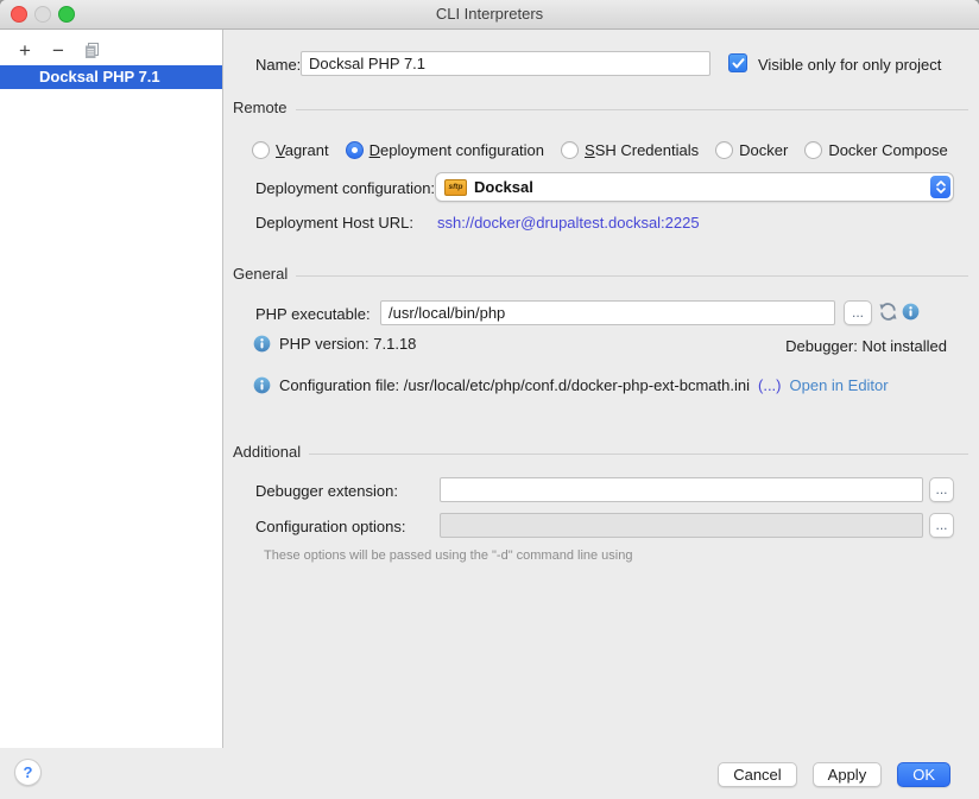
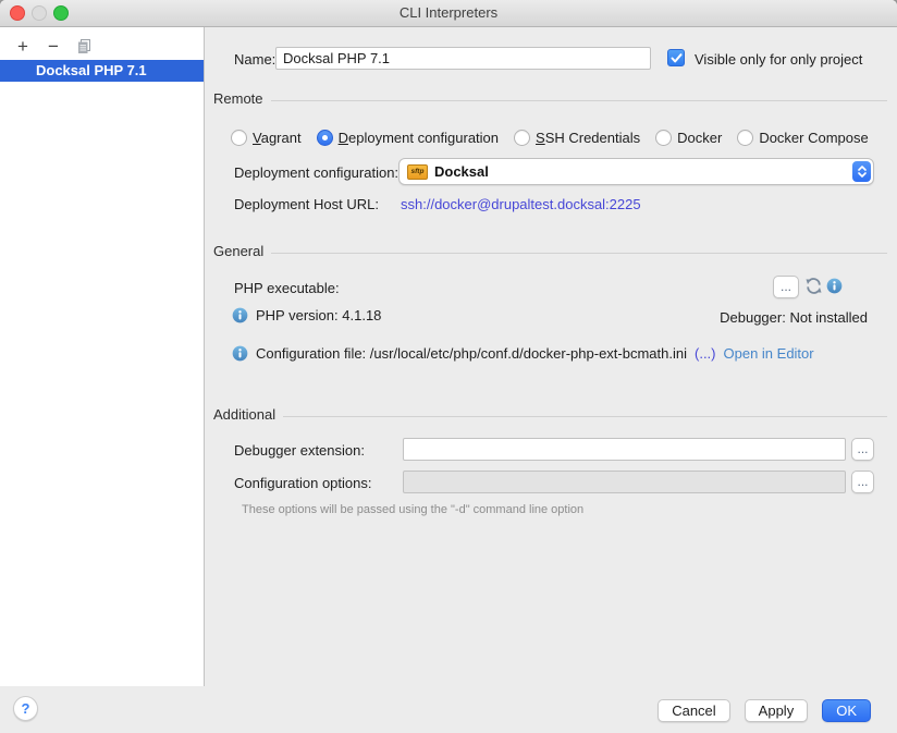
  CLI Interpreters
  +
  −
  Docksal PHP 7.1
  Name:
  Docksal PHP 7.1
  Visible only for only project
  Remote
  Vagrant
  Deployment configuration
  SSH Credentials
  Docker
  Docker Compose
  Deployment configuration:
  Docksal
  Deployment Host URL:
  ssh://docker@drupaltest.docksal:2225
  General
  PHP executable:
- /usr/local/bin/php
  ...
- PHP version: 7.1.18
+ PHP version: 4.1.18
  Debugger: Not installed
  Configuration file: /usr/local/etc/php/conf.d/docker-php-ext-bcmath.ini
  (...)
  Open in Editor
  Additional
  Debugger extension:
  ...
  Configuration options:
  ...
- These options will be passed using the "-d" command line using
+ These options will be passed using the "-d" command line option
  ?
  Cancel
  Apply
  OK
